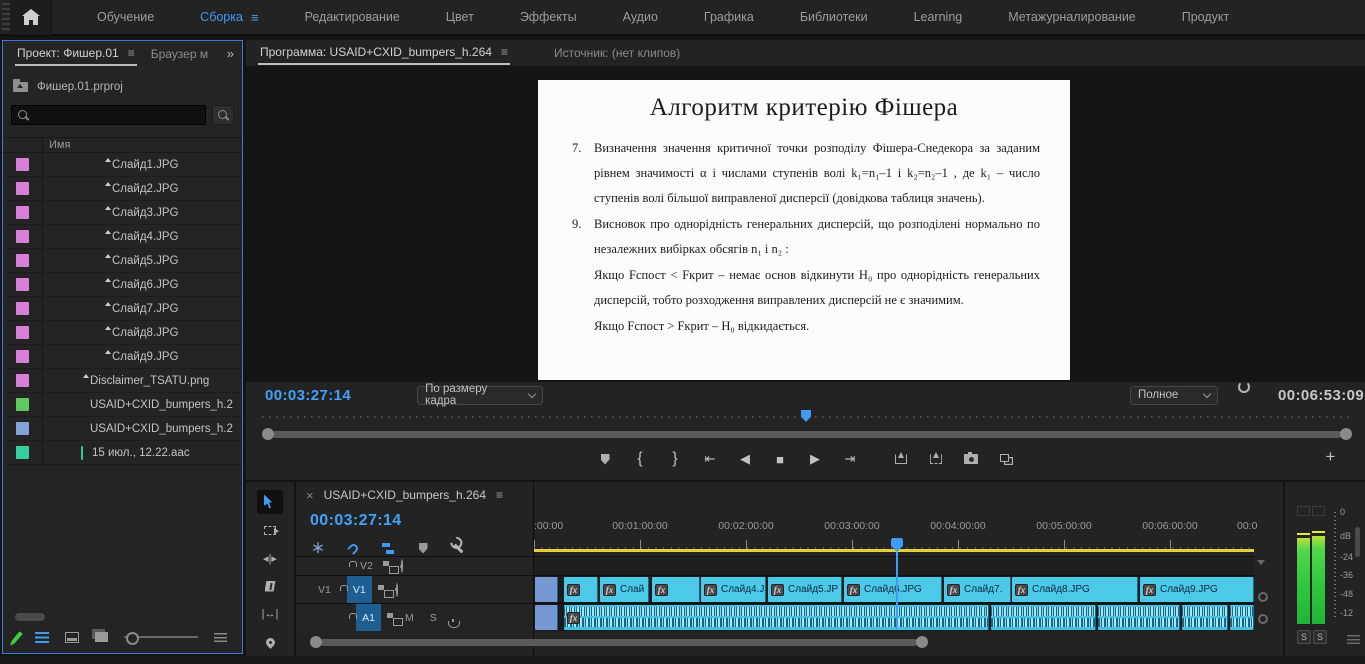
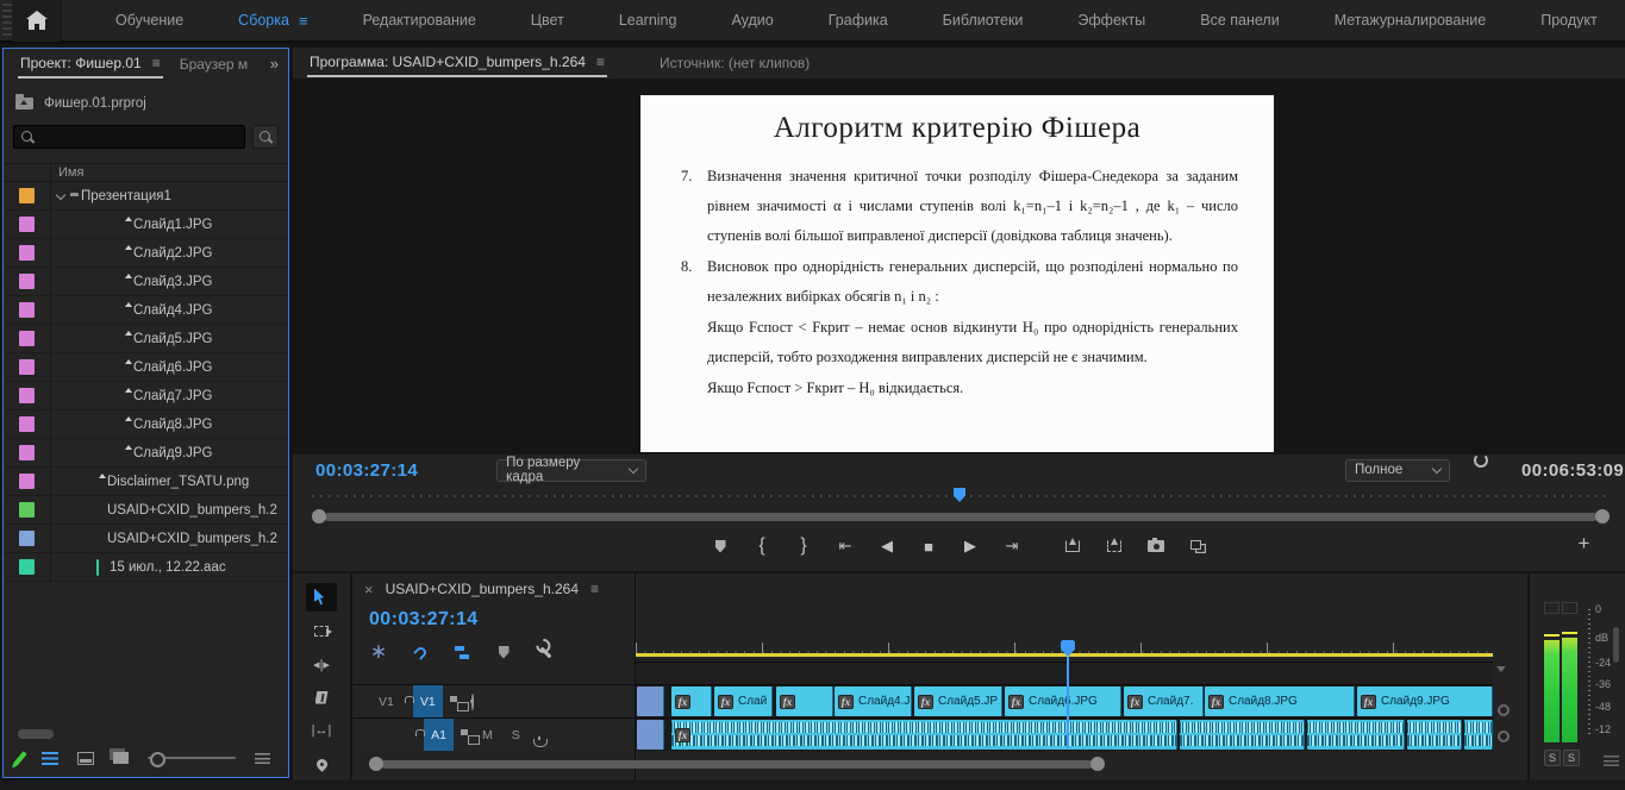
  Обучение
  Сборка
  ≡
  Редактирование
  Цвет
- Эффекты
+ Learning
  Аудио
  Графика
  Библиотеки
- Learning
+ Эффекты
+ Все панели
  Метажурналирование
  Продукт
  Проект: Фишер.01 ≡
  Браузер м
  »
  Фишер.01.prproj
  Имя
+ Презентация1
  Слайд1.JPG
  Слайд2.JPG
  Слайд3.JPG
  Слайд4.JPG
  Слайд5.JPG
  Слайд6.JPG
  Слайд7.JPG
  Слайд8.JPG
  Слайд9.JPG
  Disclaimer_TSATU.png
  USAID+CXID_bumpers_h.2
  USAID+CXID_bumpers_h.2
  15 июл., 12.22.aac
  Программа: USAID+CXID_bumpers_h.264 ≡
  Источник: (нет клипов)
  Алгоритм критерію Фішера
  7.
  Визначення значення критичної точки розподілу Фішера-Снедекора за заданим рівнем значимості α і числами ступенів волі k₁=n₁–1 і k₂=n₂–1 , де k₁ – число ступенів волі більшої виправленої дисперсії (довідкова таблиця значень).
- 9.
+ 8.
  Висновок про однорідність генеральних дисперсій, що розподілені нормально по незалежних вибірках обсягів n₁ і n₂ :
  Якщо Fспост < Fкрит – немає основ відкинути H₀ про однорідність генеральних дисперсій, тобто розходження виправлених дисперсій не є значимим.
  Якщо Fспост > Fкрит – H₀ відкидається.
  00:03:27:14
  По размеру кадра
  Полное
  00:06:53:09
  {
  }
  ⇤
  ◀
  ■
  ▶
  ⇥
  +
  ◂|▸
  |↔|
  ×
  USAID+CXID_bumpers_h.264
  ≡
  00:03:27:14
  ∗
- V2
  V1
  V1
  A1
  M
  S
- :00:00
- 00:01:00:00
- 00:02:00:00
- 00:03:00:00
- 00:04:00:00
- 00:05:00:00
- 00:06:00:00
- 00:0
  fx
  fx
  Слай
  fx
  fx
  Слайд4.J
  fx
  Слайд5.JP
  fx
  Слайд.JPG
  fx
  Слайд7.
  fx
  Слайд8.JPG
  fx
  Слайд9.JPG
  fx
  0
  dB
  -24
  -36
  -48
  -12
  S
  S
